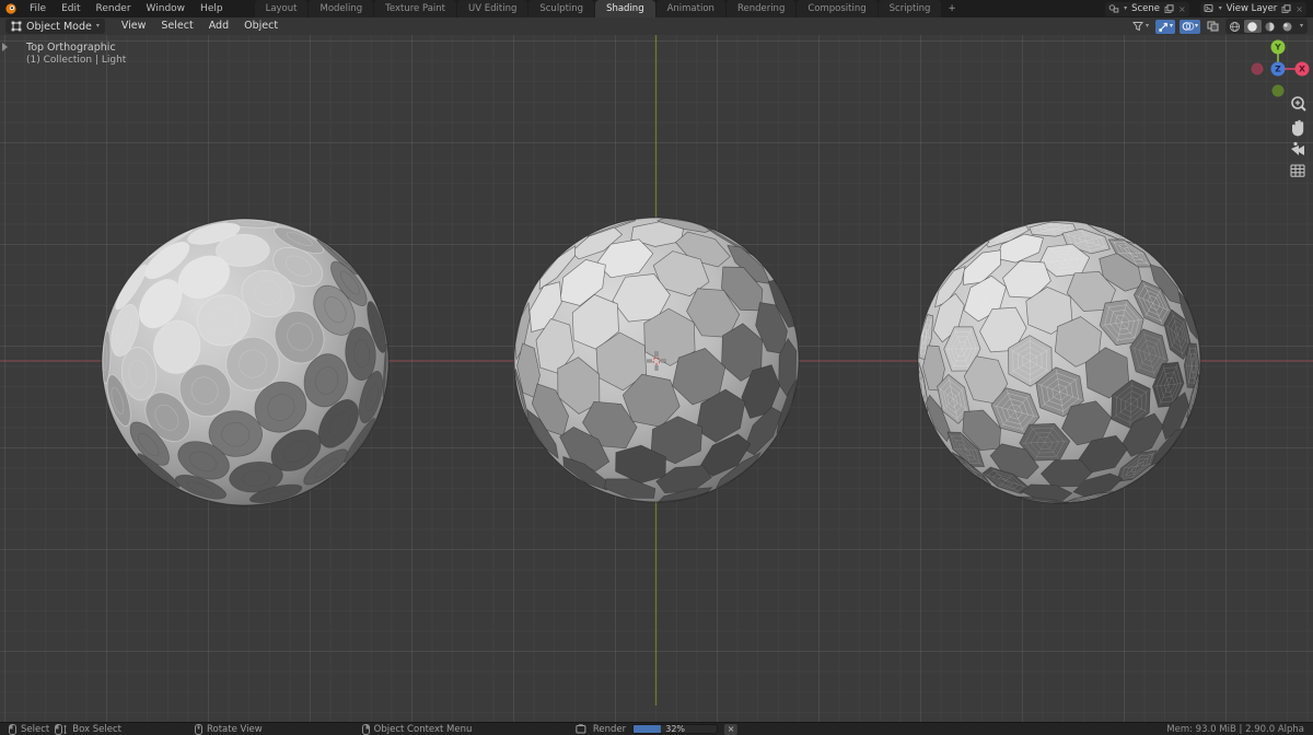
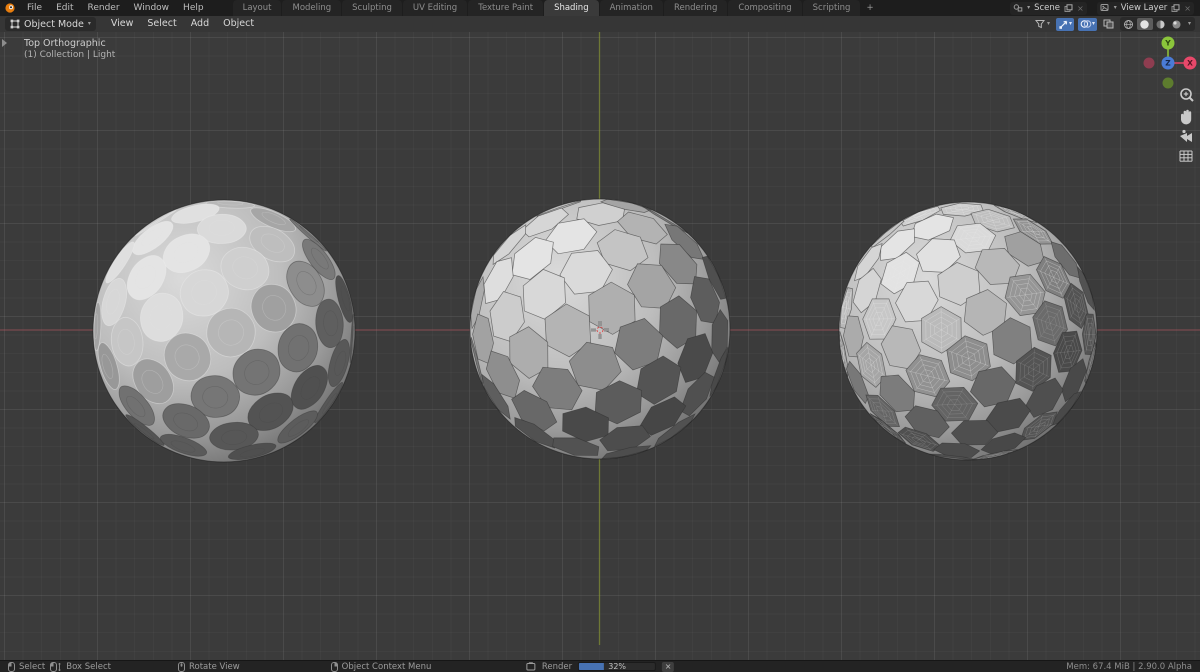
  File
  Edit
  Render
  Window
  Help
  Layout
  Modeling
- Texture Paint
+ Sculpting
  UV Editing
- Sculpting
+ Texture Paint
  Shading
  Animation
  Rendering
  Compositing
  Scripting
  +
  Scene
  ×
  View Layer
  ×
  Object Mode
  View
  Select
  Add
  Object
  Top Orthographic
  (1) Collection | Light
  Y
  X
  Z
  Select
  Box Select
  Rotate View
  Object Context Menu
  Render
  32%
  ×
- Mem: 93.0 MiB | 2.90.0 Alpha
+ Mem: 67.4 MiB | 2.90.0 Alpha
